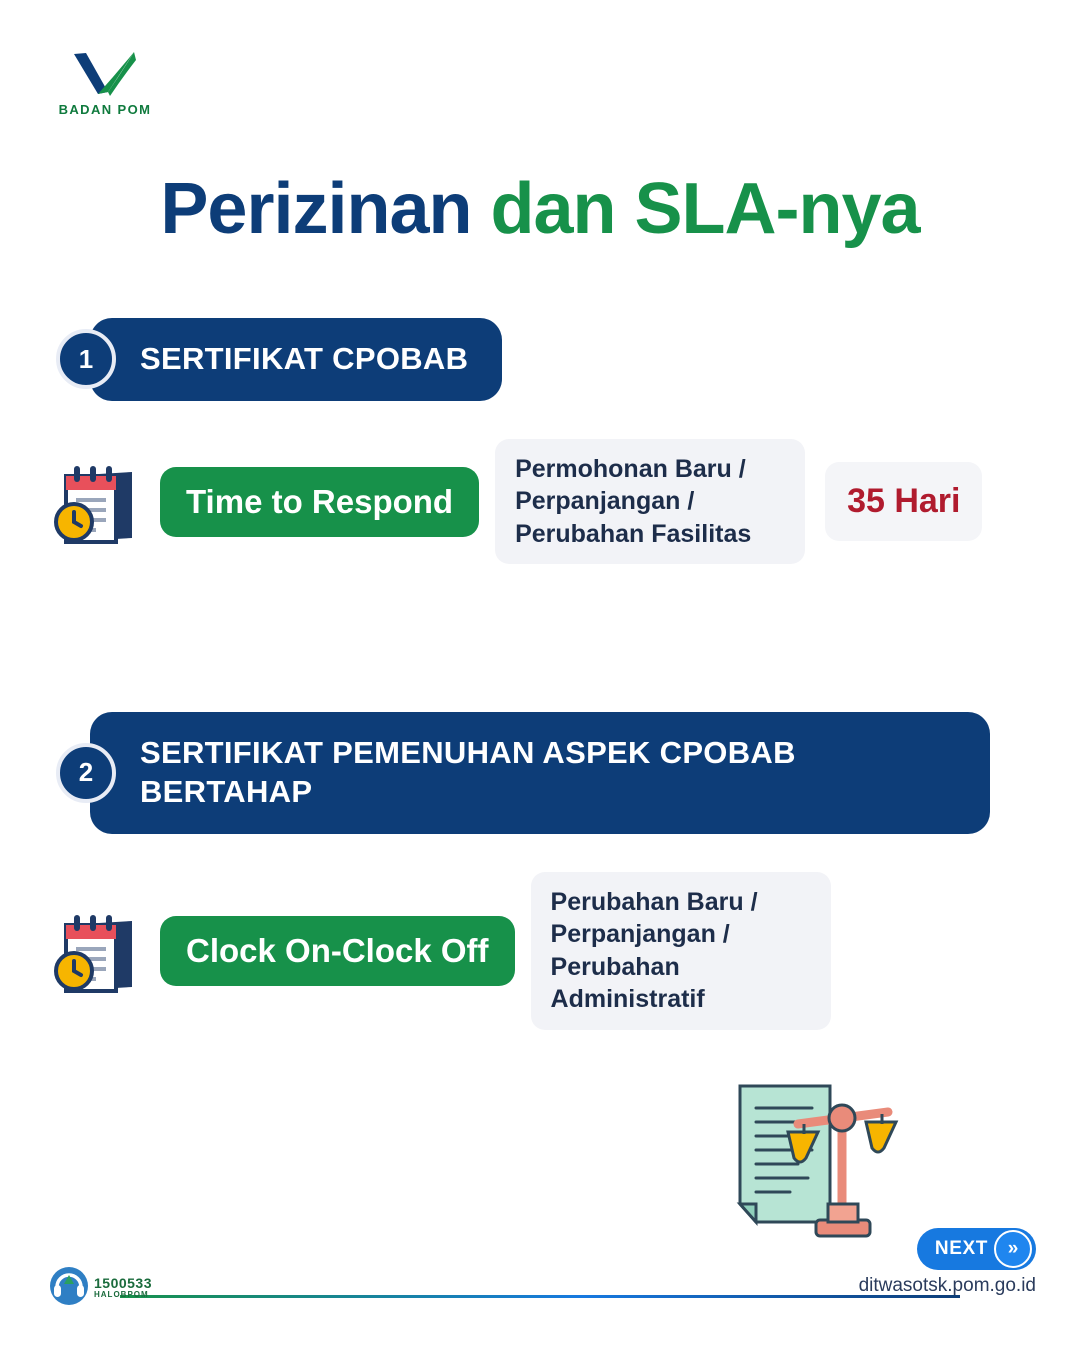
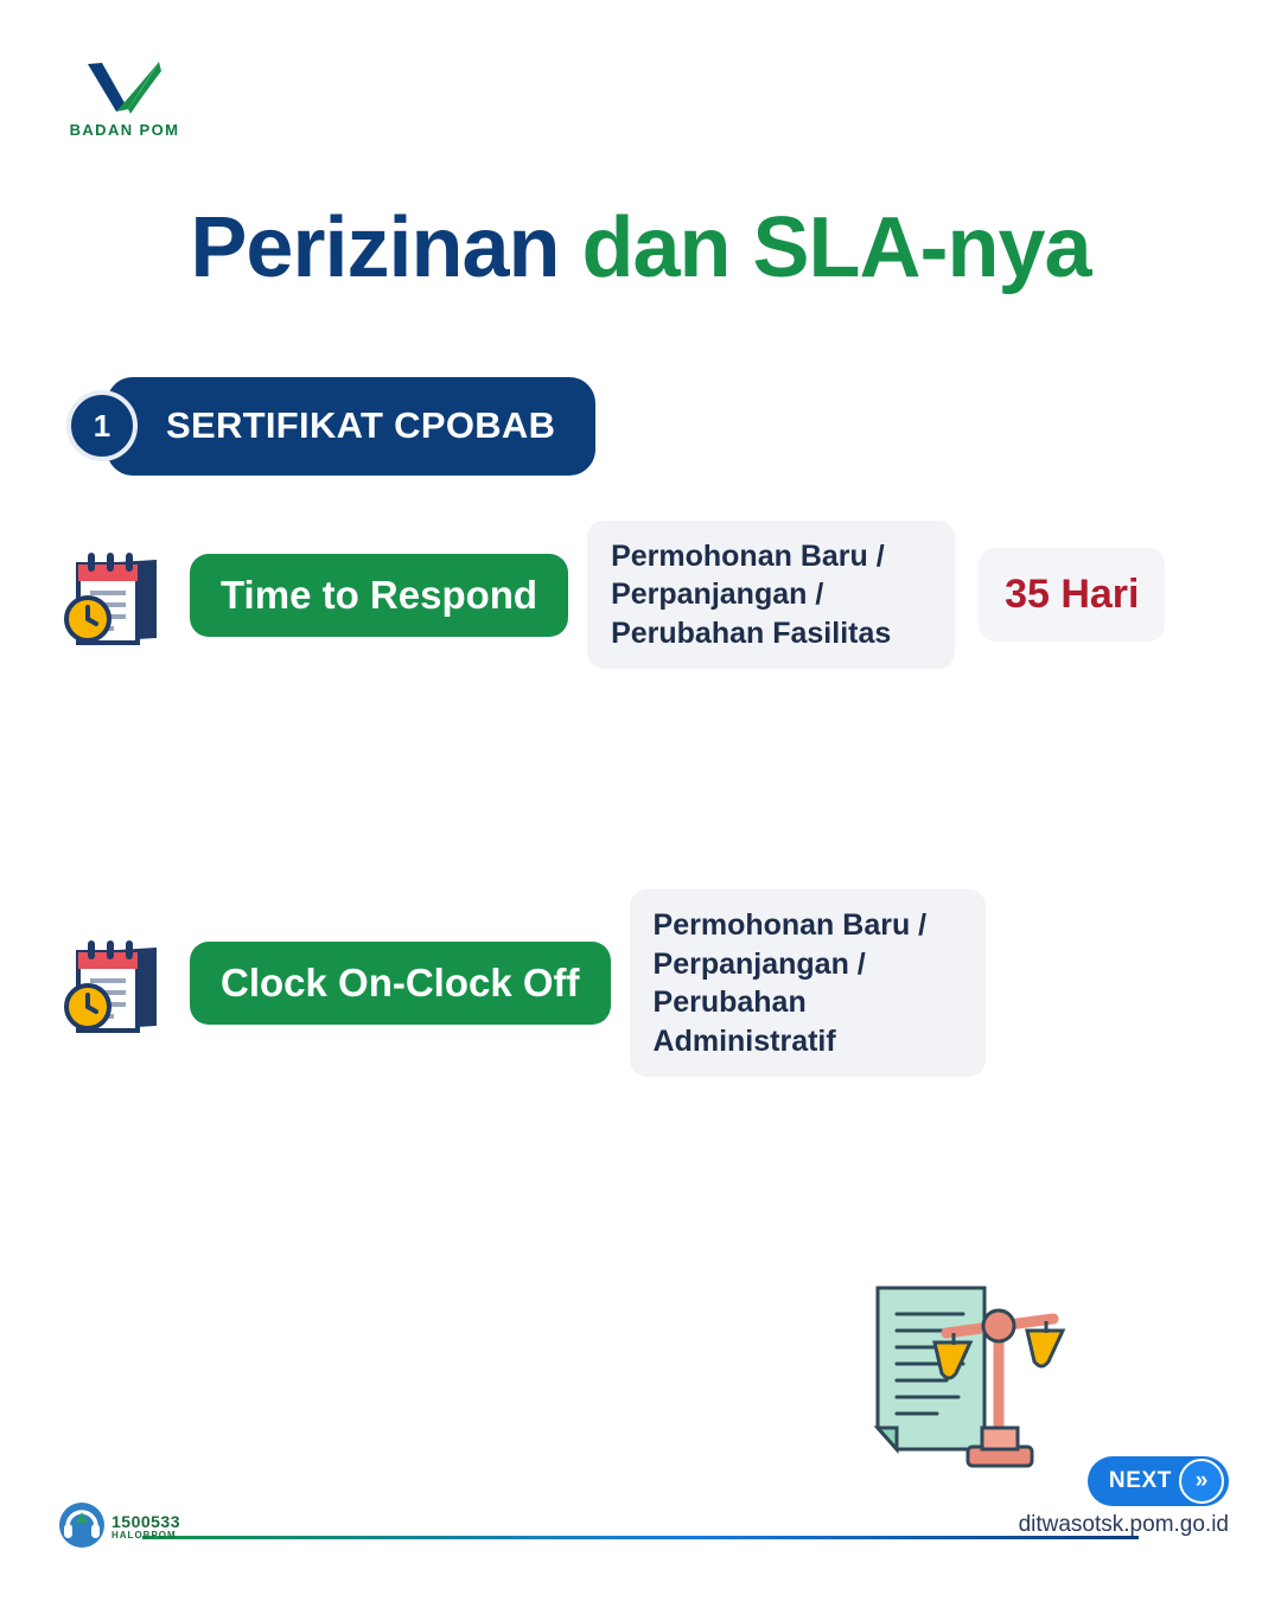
  BADAN POM
  Perizinan dan SLA-nya
  1
  SERTIFIKAT CPOBAB
  Time to Respond
  Permohonan Baru / Perpanjangan / Perubahan Fasilitas
  35 Hari
- 2
- SERTIFIKAT PEMENUHAN ASPEK CPOBAB BERTAHAP
  Clock On-Clock Off
- Perubahan Baru / Perpanjangan / Perubahan Administratif
+ Permohonan Baru / Perpanjangan / Perubahan Administratif
  NEXT
  »
  ditwasotsk.pom.go.id
  1500533
  HALOBPOM
